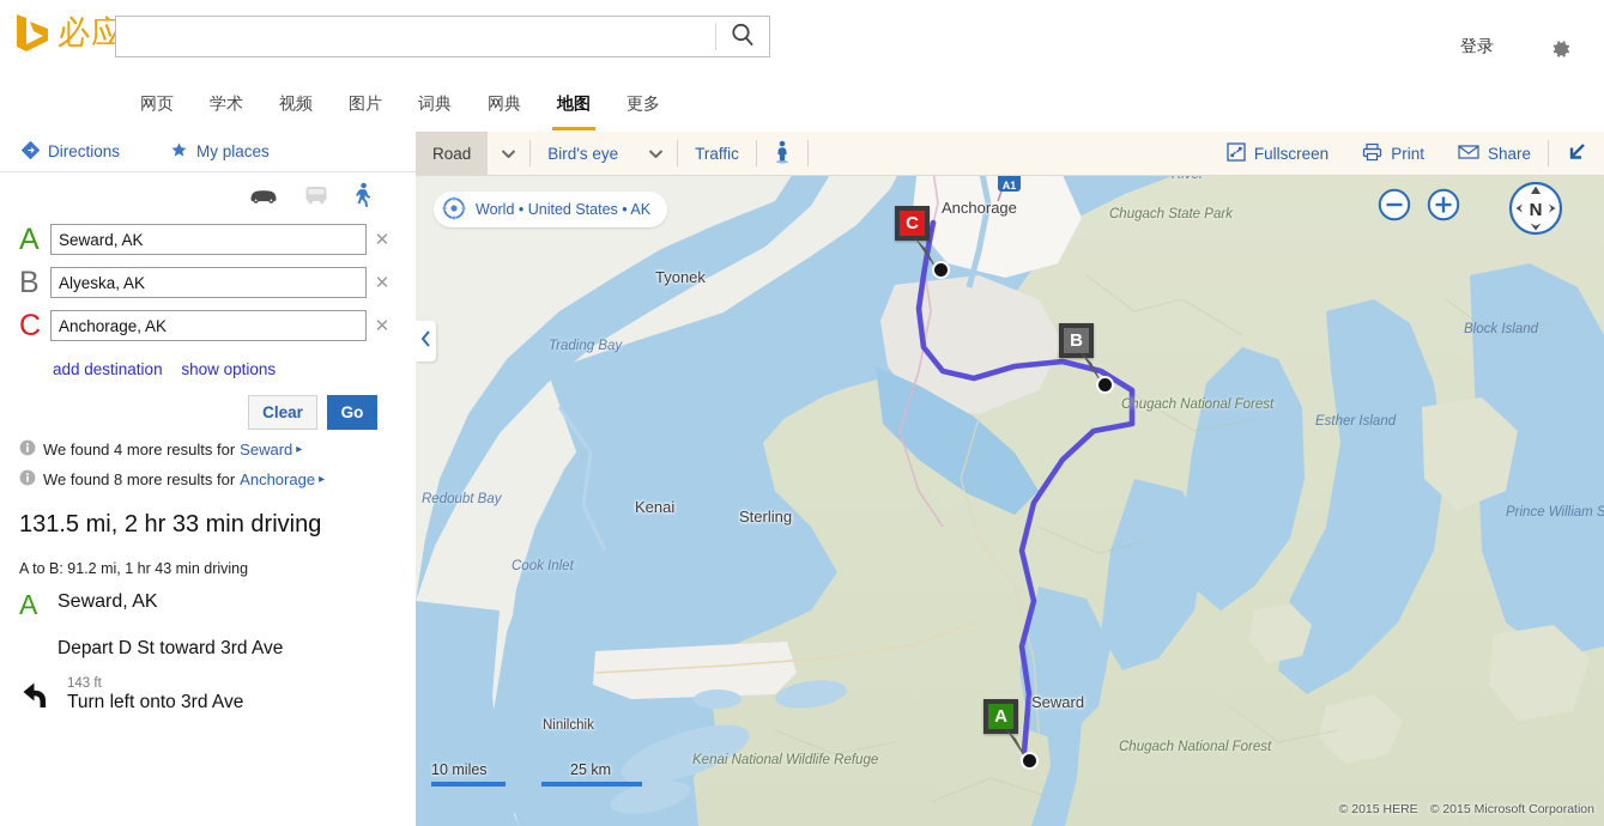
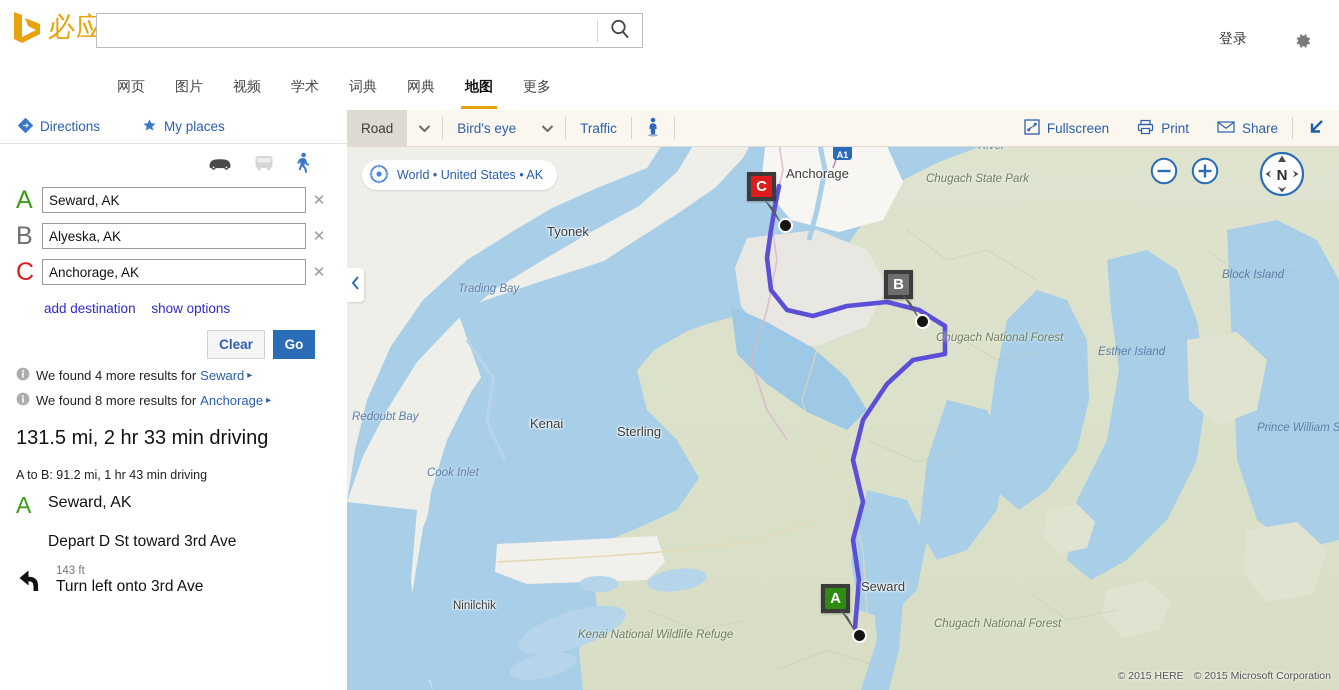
  必应
  登录
  网页
- 学术
+ 图片
  视频
- 图片
+ 学术
  词典
  网典
  地图
  更多
  Directions
  My places
  A
  Seward, AK
  ✕
  B
  Alyeska, AK
  ✕
  C
  Anchorage, AK
  ✕
  add destination show options
  Clear
  Go
  We found 4 more results for
  Seward
  ▸
  We found 8 more results for
  Anchorage
  ▸
  131.5 mi, 2 hr 33 min driving
  A to B: 91.2 mi, 1 hr 43 min driving
  A
  Seward, AK
  Depart D St toward 3rd Ave
  143 ft
  Turn left onto 3rd Ave
  Anchorage
  Seward
  Tyonek
  Kenai
  Sterling
  Ninilchik
  Trading Bay
  Redoubt Bay
  Cook Inlet
  Chugach State Park
  Chugach National Forest
  Chugach National Forest
  Kenai National Wildlife Refuge
  Block Island
  Esther Island
  Prince William S
  A1
  C
  B
  A
  Road
  Bird's eye
  Traffic
  Fullscreen
  Print
  Share
  World • United States • AK
  N
- 10 miles
- 25 km
  © 2015 HERE
  © 2015 Microsoft Corporation
